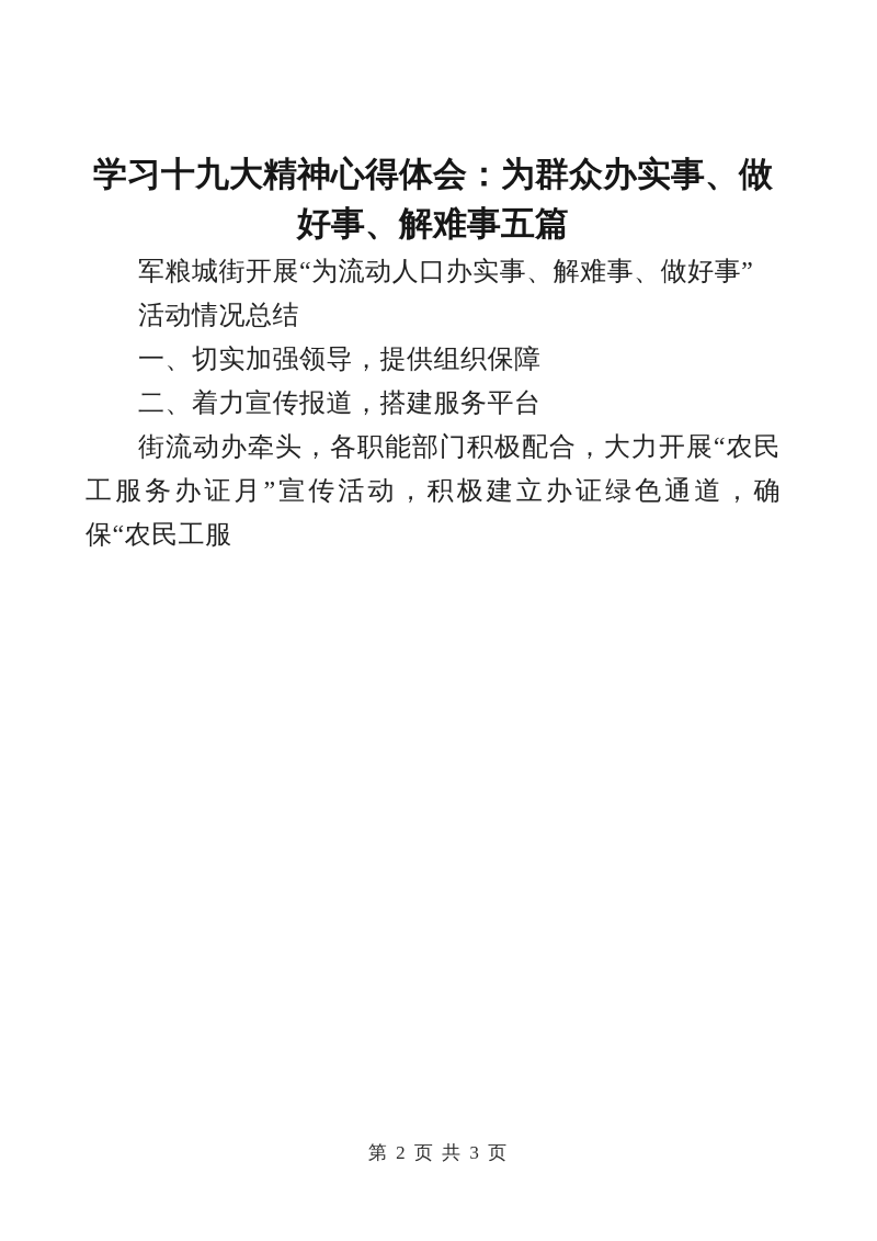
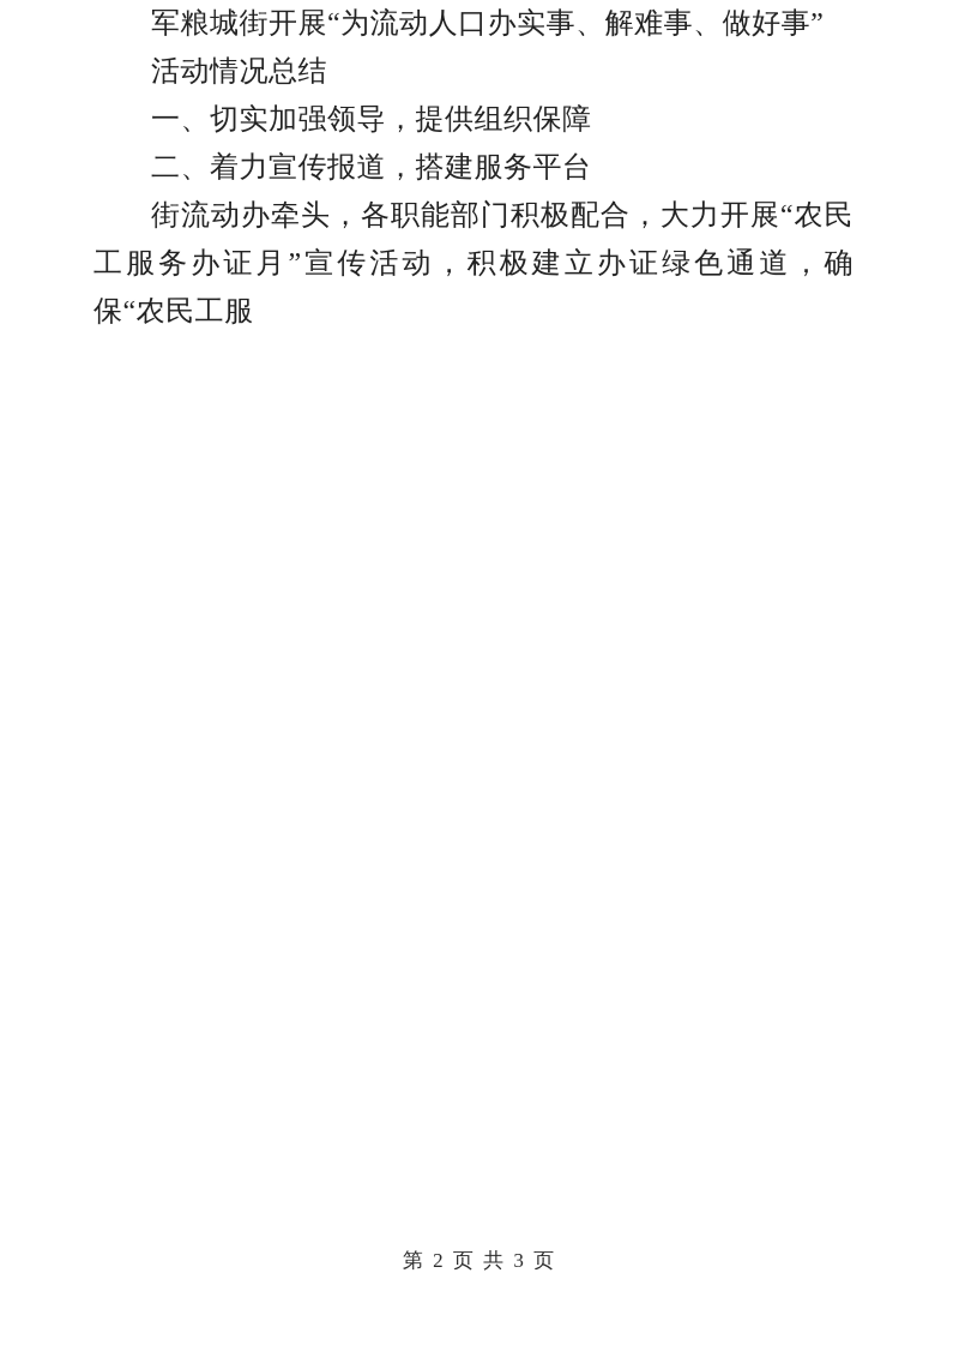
- 学习十九大精神心得体会：为群众办实事、做好事、解难事五篇
  军粮城街开展“为流动人口办实事、解难事、做好事”
  活动情况总结
  一、切实加强领导，提供组织保障
  二、着力宣传报道，搭建服务平台
  街流动办牵头，各职能部门积极配合，大力开展“农民工服务办证月”宣传活动，积极建立办证绿色通道，确保“农民工服
  第 2 页 共 3 页
